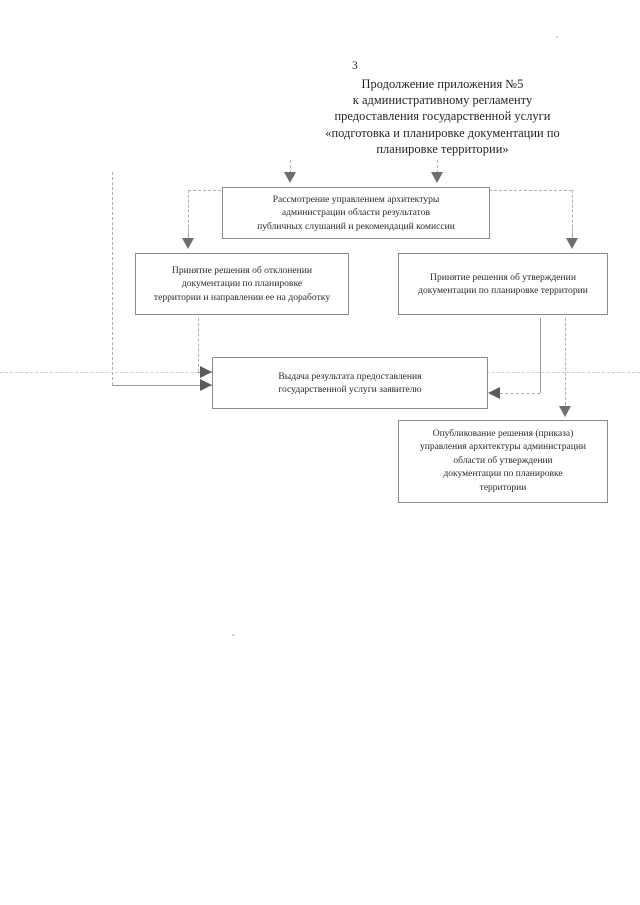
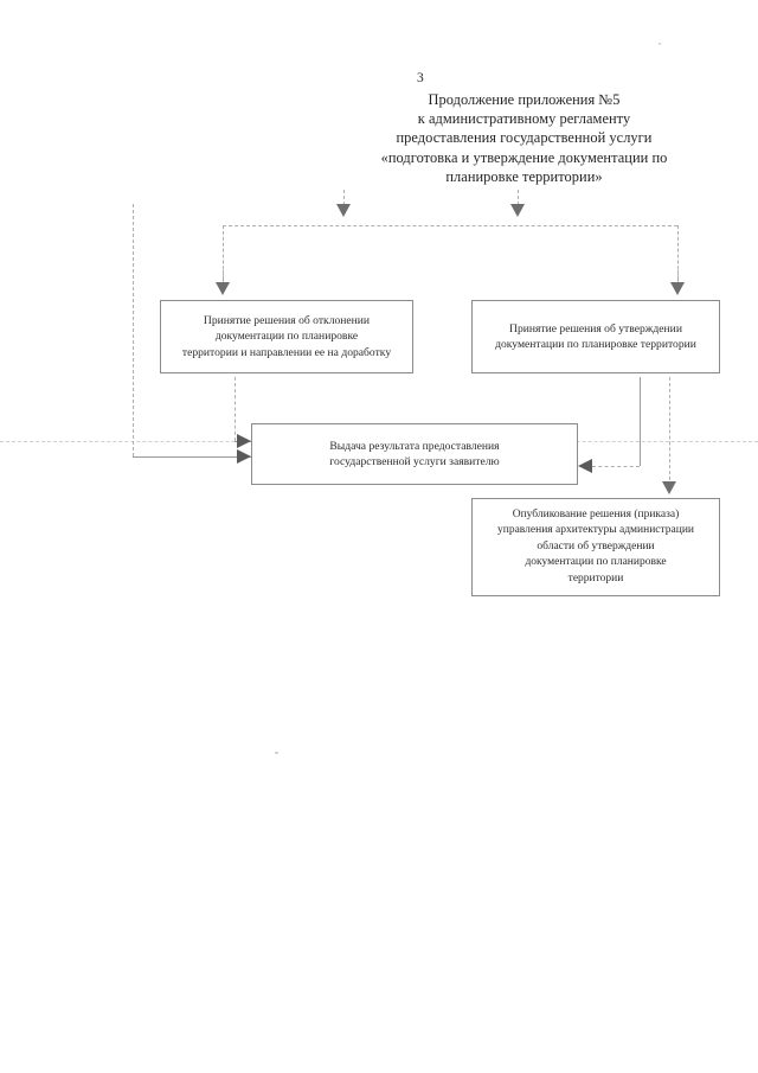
  3
  Продолжение приложения №5
  к административному регламенту
  предоставления государственной услуги
- «подготовка и планировке документации по
+ «подготовка и утверждение документации по
  планировке территории»
- Рассмотрение управлением архитектуры
- администрации области результатов
- публичных слушаний и рекомендаций комиссии
  Принятие решения об отклонении
  документации по планировке
  территории и направлении ее на доработку
  Принятие решения об утверждении
  документации по планировке территории
  Выдача результата предоставления
  государственной услуги заявителю
  Опубликование решения (приказа)
  управления архитектуры администрации
  области об утверждении
  документации по планировке
  территории
